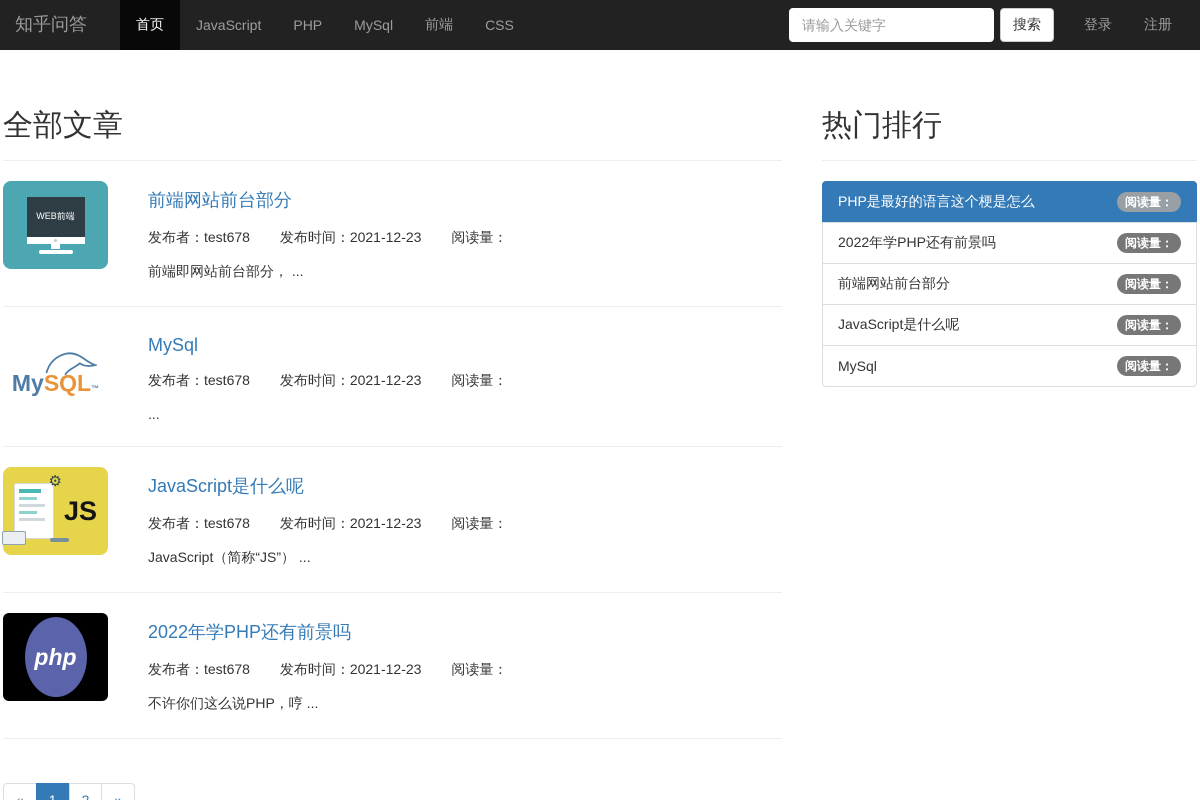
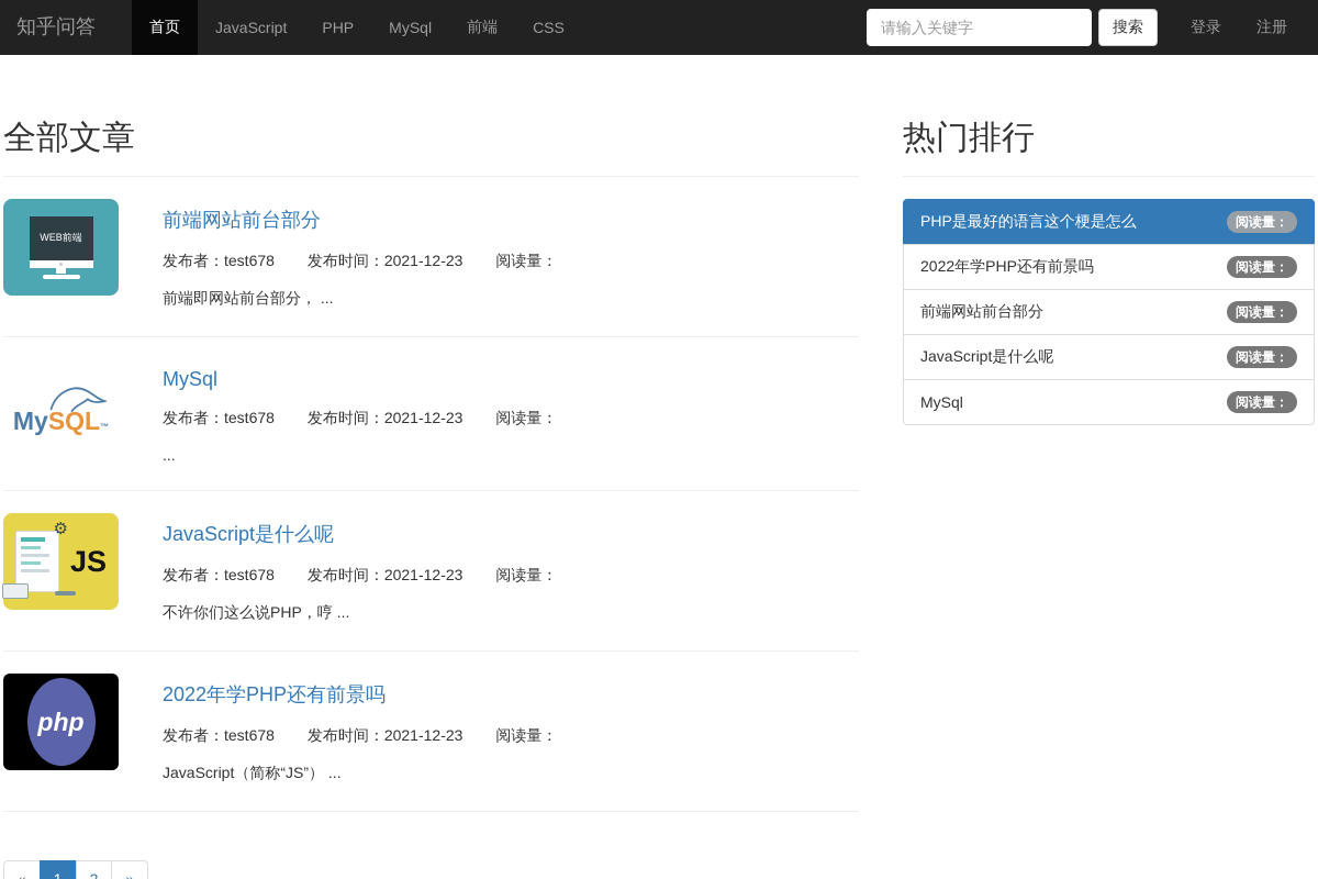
  知乎问答
  首页
  JavaScript
  PHP
  MySql
  前端
  CSS
  请输入关键字
  搜索
  登录
  注册
  全部文章
  WEB前端
  前端网站前台部分
  发布者：test678 发布时间：2021-12-23 阅读量：
  前端即网站前台部分， ...
  MySQL™
  MySql
  发布者：test678 发布时间：2021-12-23 阅读量：
  ...
  ⚙
  JS
  JavaScript是什么呢
  发布者：test678 发布时间：2021-12-23 阅读量：
- JavaScript（简称“JS”） ...
+ 不许你们这么说PHP，哼 ...
  php
  2022年学PHP还有前景吗
  发布者：test678 发布时间：2021-12-23 阅读量：
- 不许你们这么说PHP，哼 ...
+ JavaScript（简称“JS”） ...
  热门排行
  PHP是最好的语言这个梗是怎么
  阅读量：
  2022年学PHP还有前景吗
  阅读量：
  前端网站前台部分
  阅读量：
  JavaScript是什么呢
  阅读量：
  MySql
  阅读量：
